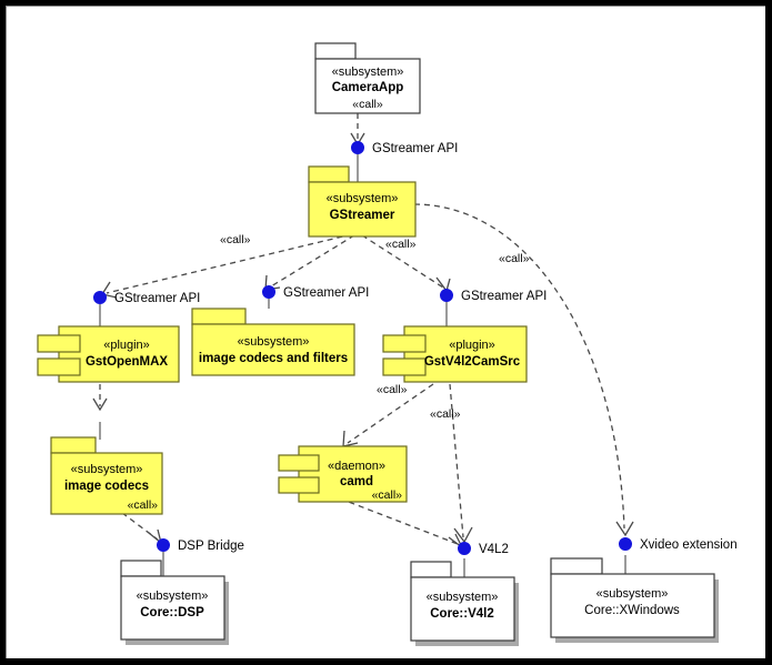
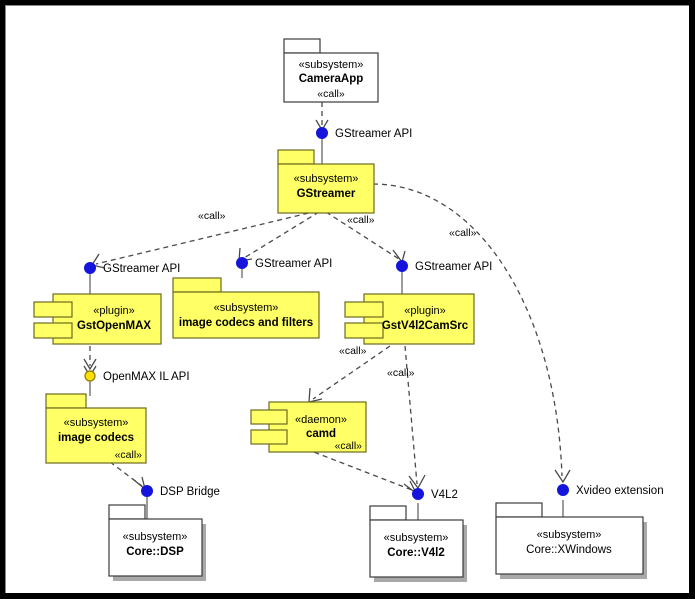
  «subsystem»
  CameraApp
  «call»
  GStreamer API
  «subsystem»
  GStreamer
  «call»
  «call»
  «call»
  GStreamer API
  GStreamer API
  GStreamer API
  «plugin»
  GstOpenMAX
  «subsystem»
  image codecs and filters
  «plugin»
  GstV4l2CamSrc
  «call»
  «call»
+ OpenMAX IL API
  «subsystem»
  image codecs
  «call»
  «daemon»
  camd
  «call»
  DSP Bridge
  V4L2
  Xvideo extension
  «subsystem»
  Core::DSP
  «subsystem»
  Core::V4l2
  «subsystem»
  Core::XWindows
